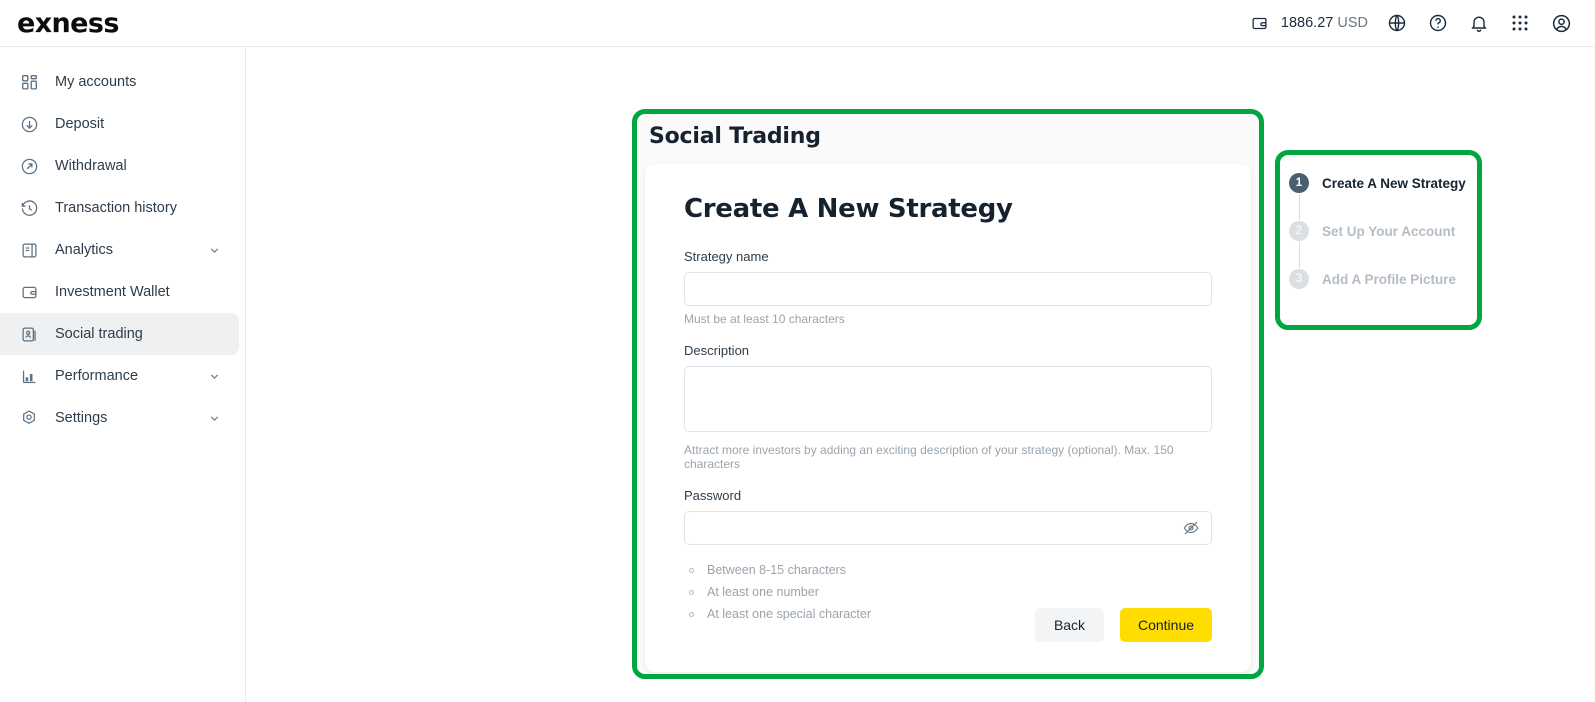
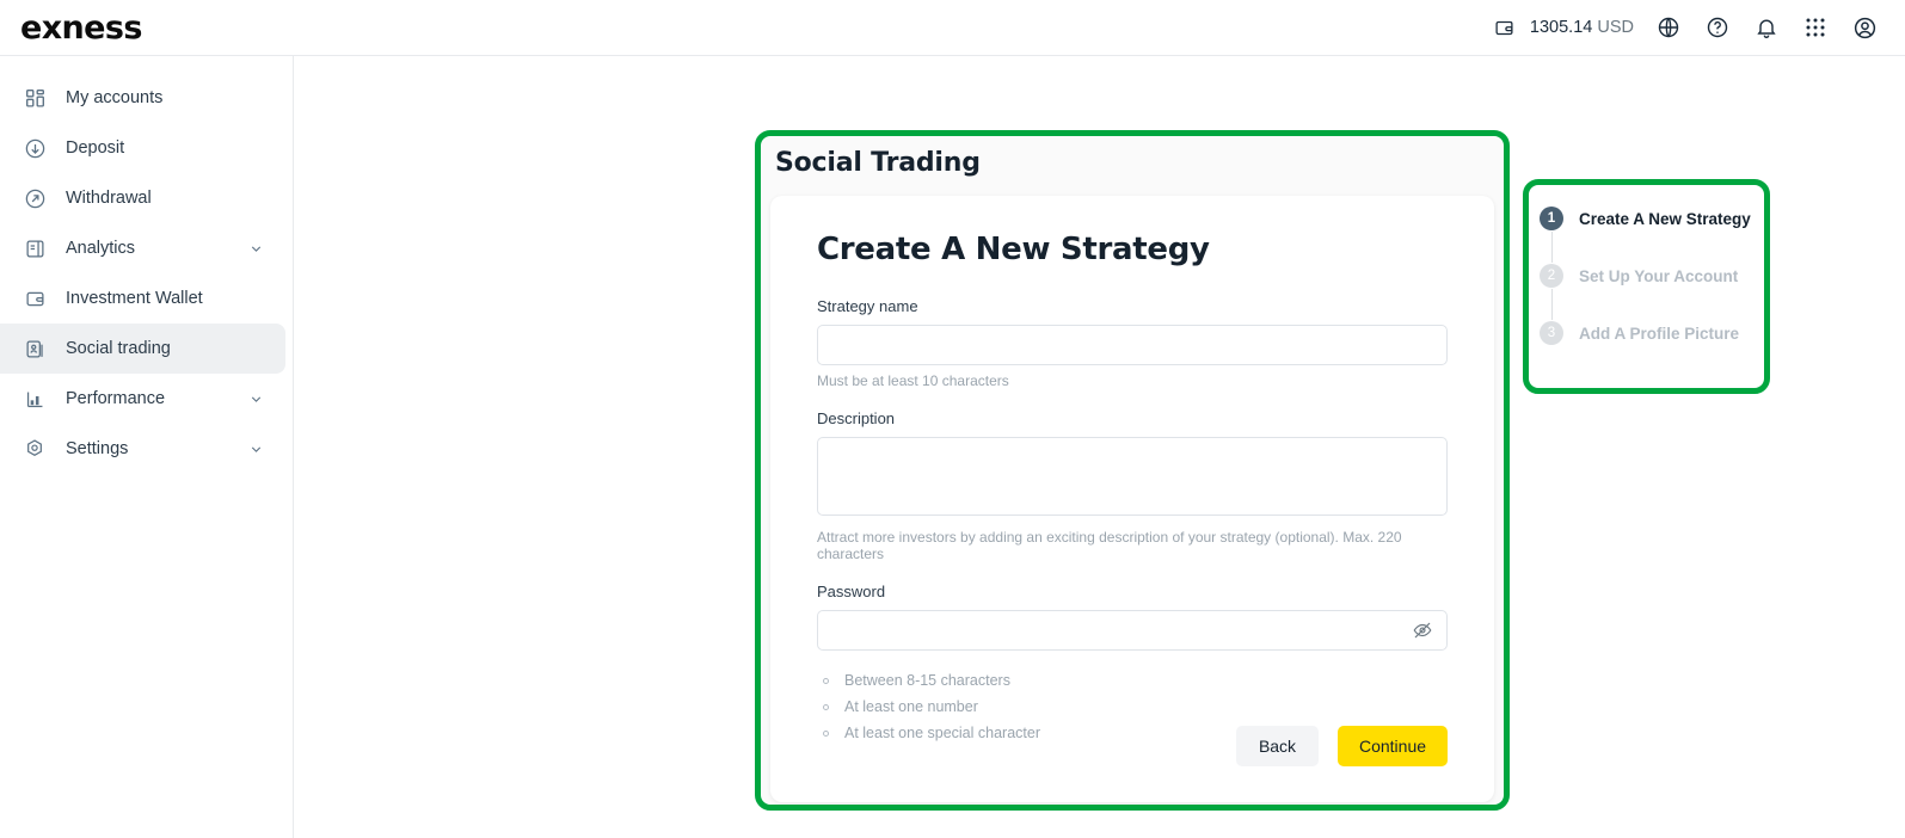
  exness
- 1886.27 USD
+ 1305.14 USD
  My accounts
  Deposit
  Withdrawal
- Transaction history
  Analytics
  Investment Wallet
  Social trading
  Performance
  Settings
  Social Trading
  Create A New Strategy
  Strategy name
  Must be at least 10 characters
  Description
- Attract more investors by adding an exciting description of your strategy (optional). Max. 150 characters
+ Attract more investors by adding an exciting description of your strategy (optional). Max. 220 characters
  Password
  Between 8-15 characters
  At least one number
  At least one special character
  Back
  Continue
  1
  Create A New Strategy
  2
  Set Up Your Account
  3
  Add A Profile Picture
